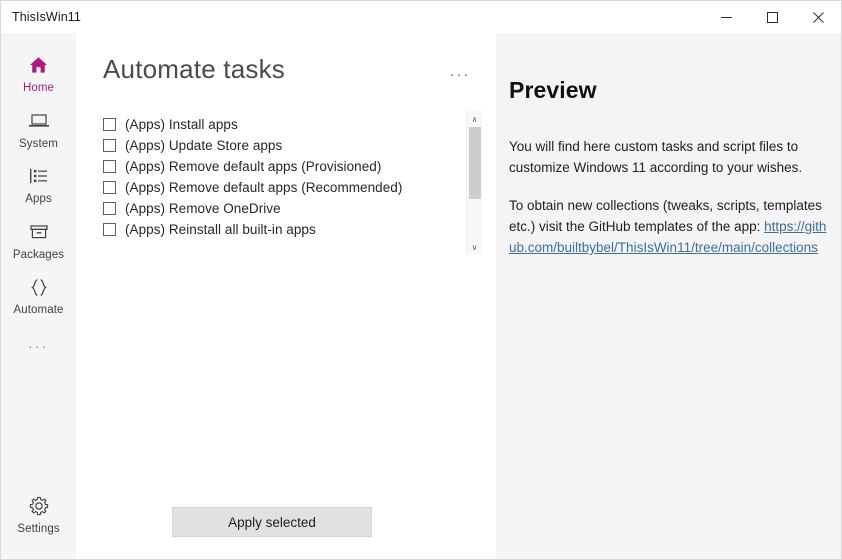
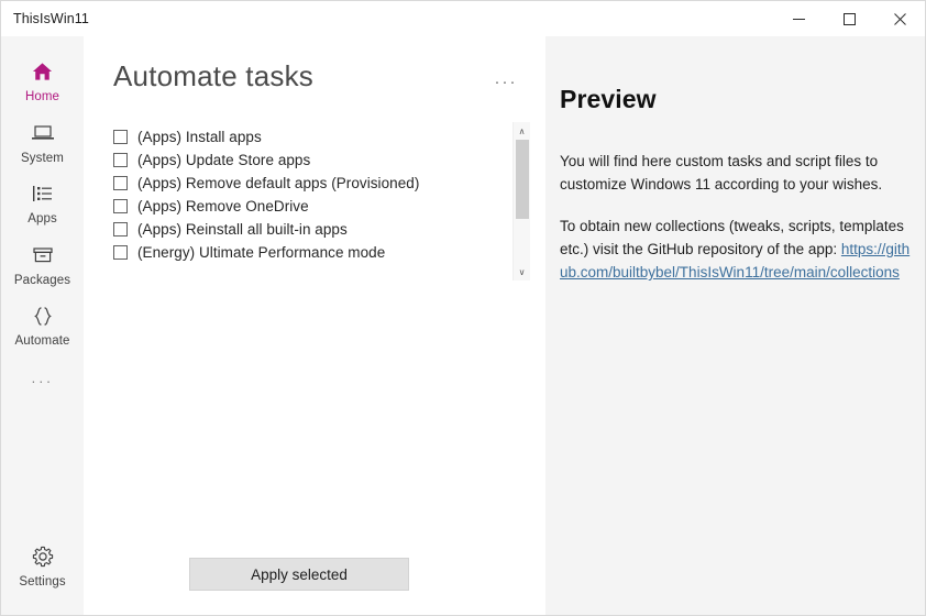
  ThisIsWin11
  Home
  System
  Apps
  Packages
  Automate
  ···
  Settings
  Automate tasks
  ···
  (Apps) Install apps
  (Apps) Update Store apps
  (Apps) Remove default apps (Provisioned)
- (Apps) Remove default apps (Recommended)
  (Apps) Remove OneDrive
  (Apps) Reinstall all built-in apps
+ (Energy) Ultimate Performance mode
  ∧
  ∨
  Apply selected
  Preview
  You will find here custom tasks and script files to customize Windows 11 according to your wishes.
- To obtain new collections (tweaks, scripts, templates etc.) visit the GitHub templates of the app: https://github.com/builtbybel/ThisIsWin11/tree/main/collections
+ To obtain new collections (tweaks, scripts, templates etc.) visit the GitHub repository of the app: https://github.com/builtbybel/ThisIsWin11/tree/main/collections
